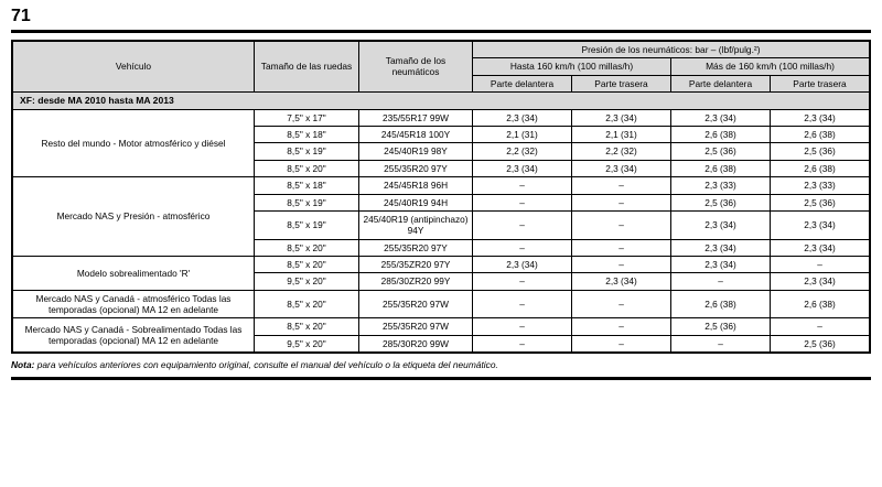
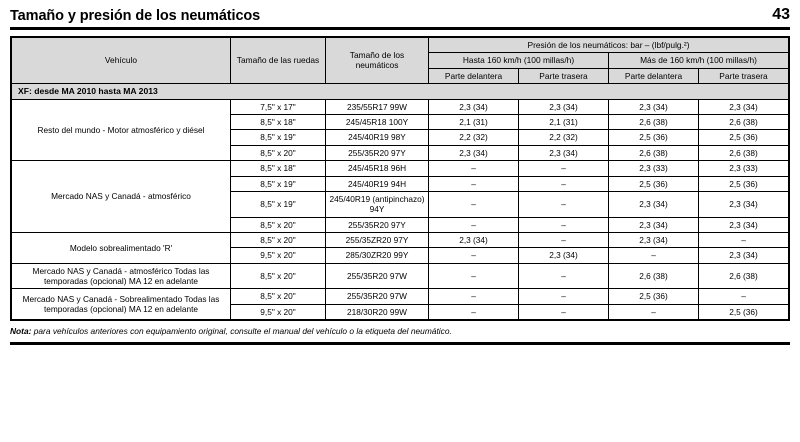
+ Tamaño y presión de los neumáticos
- 71
+ 43
  Vehículo	Tamaño de las ruedas	Tamaño de los neumáticos	Presión de los neumáticos: bar – (lbf/pulg.²)
  Hasta 160 km/h (100 millas/h)	Más de 160 km/h (100 millas/h)
  Parte delantera	Parte trasera	Parte delantera	Parte trasera
  XF: desde MA 2010 hasta MA 2013
  Resto del mundo - Motor atmosférico y diésel	7,5" x 17"	235/55R17 99W	2,3 (34)	2,3 (34)	2,3 (34)	2,3 (34)
  8,5" x 18"	245/45R18 100Y	2,1 (31)	2,1 (31)	2,6 (38)	2,6 (38)
  8,5" x 19"	245/40R19 98Y	2,2 (32)	2,2 (32)	2,5 (36)	2,5 (36)
  8,5" x 20"	255/35R20 97Y	2,3 (34)	2,3 (34)	2,6 (38)	2,6 (38)
- Mercado NAS y Presión - atmosférico	8,5" x 18"	245/45R18 96H	–	–	2,3 (33)	2,3 (33)
+ Mercado NAS y Canadá - atmosférico	8,5" x 18"	245/45R18 96H	–	–	2,3 (33)	2,3 (33)
  8,5" x 19"	245/40R19 94H	–	–	2,5 (36)	2,5 (36)
  8,5" x 19"	245/40R19 (antipinchazo) 94Y	–	–	2,3 (34)	2,3 (34)
  8,5" x 20"	255/35R20 97Y	–	–	2,3 (34)	2,3 (34)
  Modelo sobrealimentado 'R'	8,5" x 20"	255/35ZR20 97Y	2,3 (34)	–	2,3 (34)	–
  9,5" x 20"	285/30ZR20 99Y	–	2,3 (34)	–	2,3 (34)
  Mercado NAS y Canadá - atmosférico Todas las temporadas (opcional) MA 12 en adelante	8,5" x 20"	255/35R20 97W	–	–	2,6 (38)	2,6 (38)
  Mercado NAS y Canadá - Sobrealimentado Todas las temporadas (opcional) MA 12 en adelante	8,5" x 20"	255/35R20 97W	–	–	2,5 (36)	–
- 9,5" x 20"	285/30R20 99W	–	–	–	2,5 (36)
+ 9,5" x 20"	218/30R20 99W	–	–	–	2,5 (36)
  Nota: para vehículos anteriores con equipamiento original, consulte el manual del vehículo o la etiqueta del neumático.
